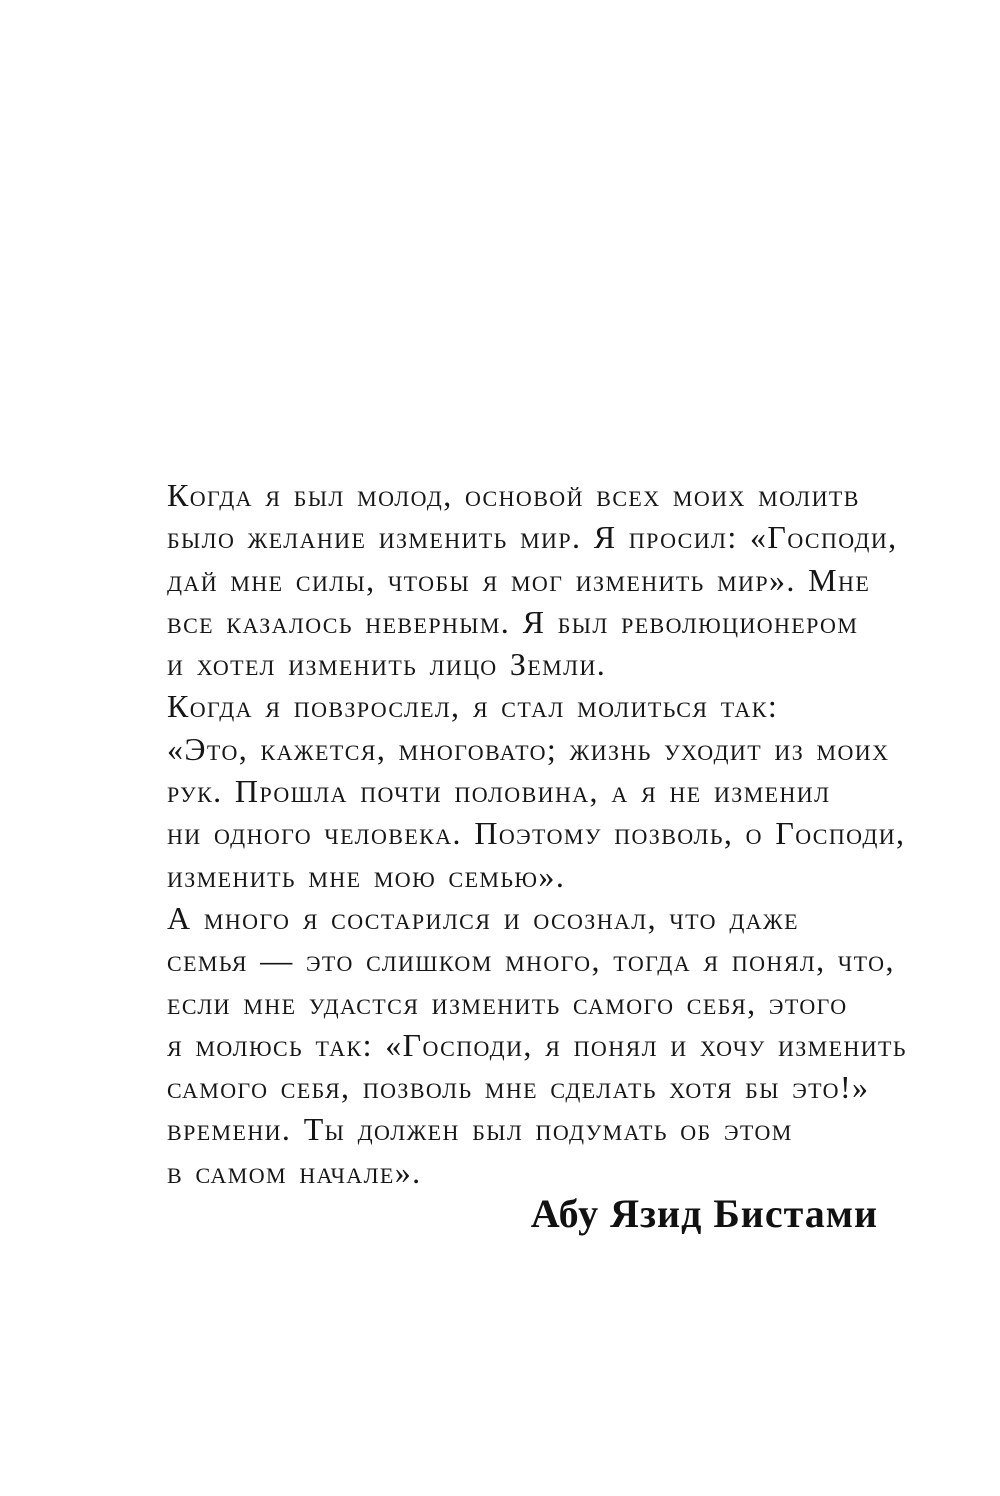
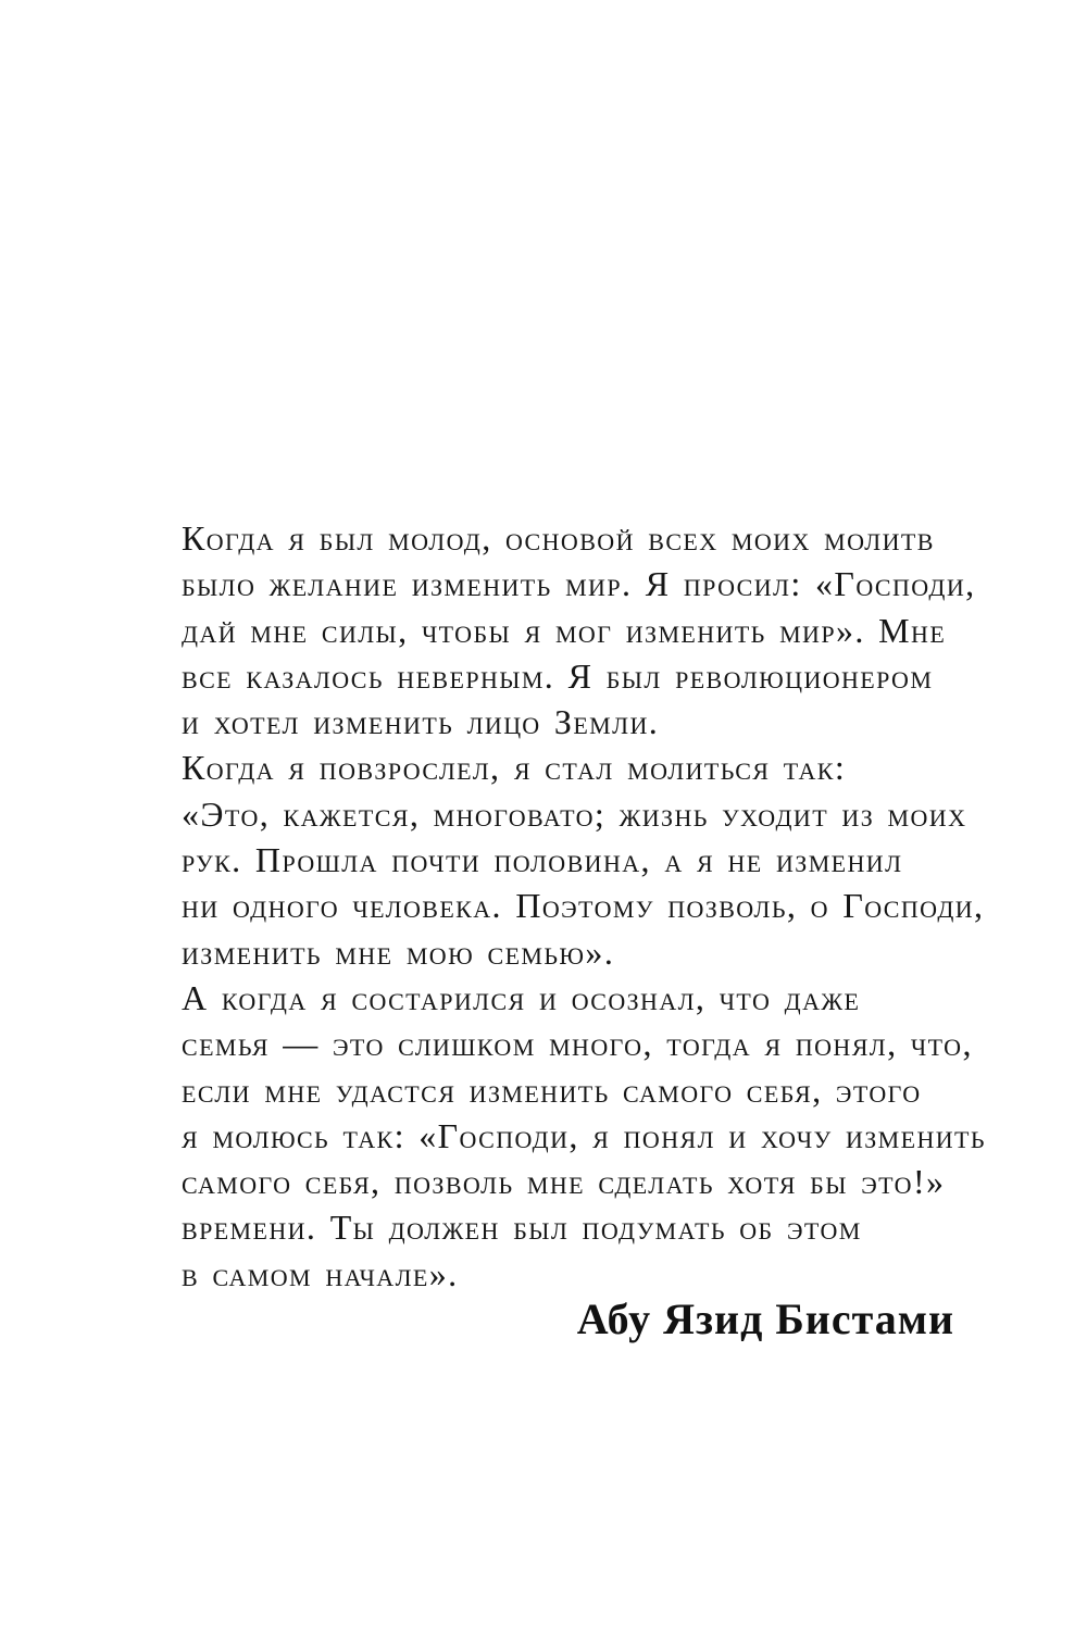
  Когда я был молод, основой всех моих молитв
  было желание изменить мир. Я просил: «Господи,
  дай мне силы, чтобы я мог изменить мир». Мне
  все казалось неверным. Я был революционером
  и хотел изменить лицо Земли.
  Когда я повзрослел, я стал молиться так:
  «Это, кажется, многовато; жизнь уходит из моих
  рук. Прошла почти половина, а я не изменил
  ни одного человека. Поэтому позволь, о Господи,
  изменить мне мою семью».
- А много я состарился и осознал, что даже
+ А когда я состарился и осознал, что даже
  семья — это слишком много, тогда я понял, что,
  если мне удастся изменить самого себя, этого
  я молюсь так: «Господи, я понял и хочу изменить
  самого себя, позволь мне сделать хотя бы это!»
  времени. Ты должен был подумать об этом
  в самом начале».
  Абу Язид Бистами
